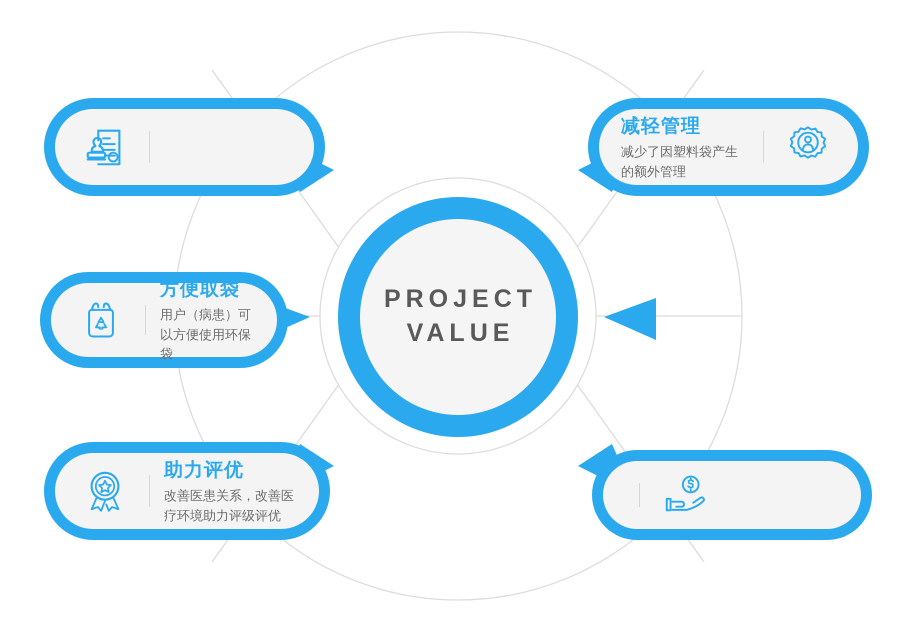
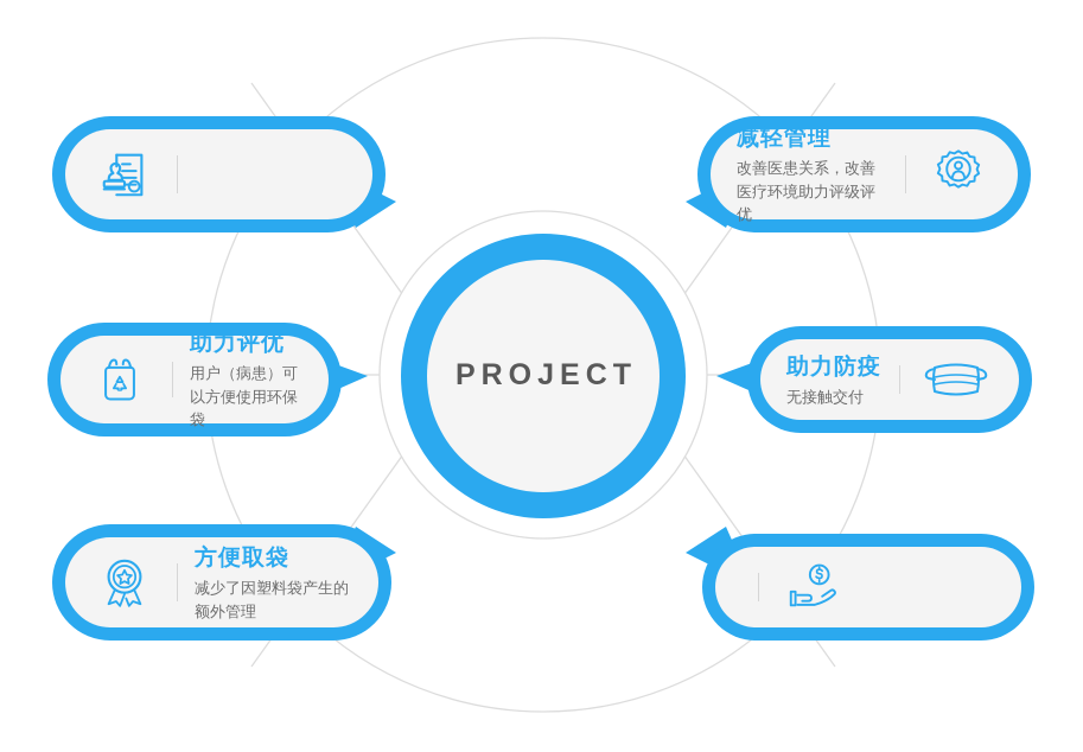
  减轻管理
- 减少了因塑料袋产生的额外管理
+ 改善医患关系，改善医疗环境助力评级评优
- 方便取袋
+ 助力评优
  用户（病患）可以方便使用环保袋
+ 助力防疫
+ 无接触交付
- 助力评优
+ 方便取袋
- 改善医患关系，改善医疗环境助力评级评优
+ 减少了因塑料袋产生的额外管理
  PROJECT
- VALUE
